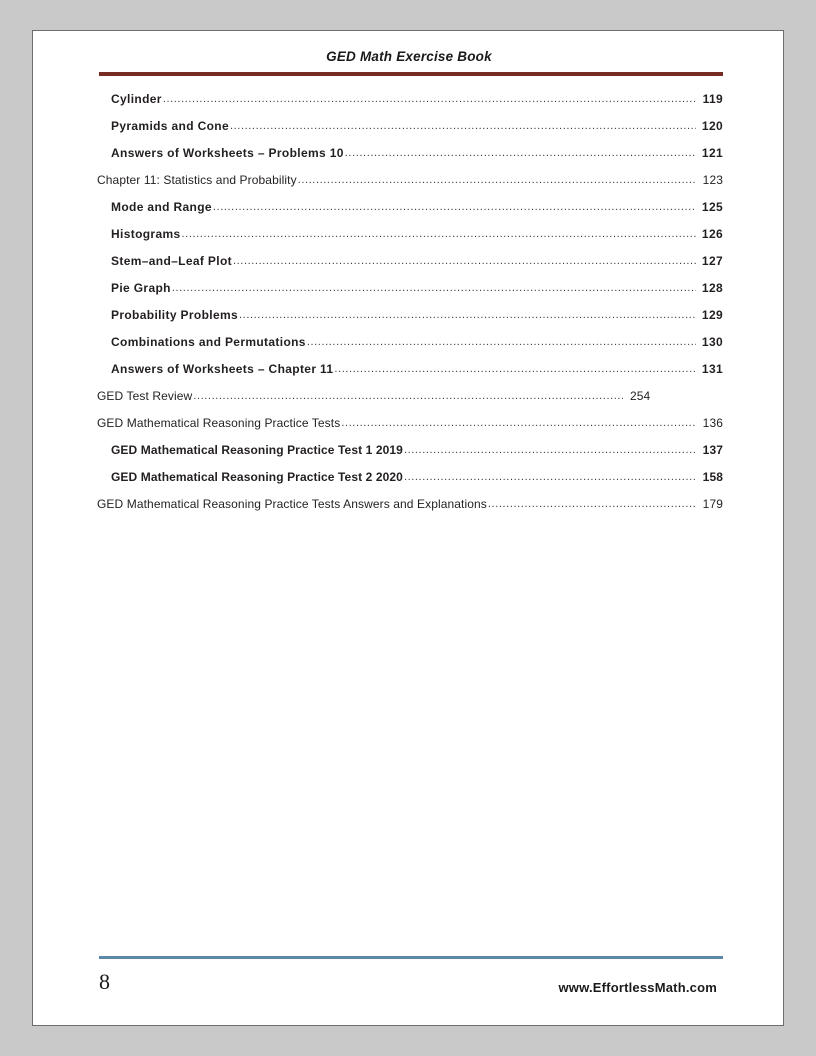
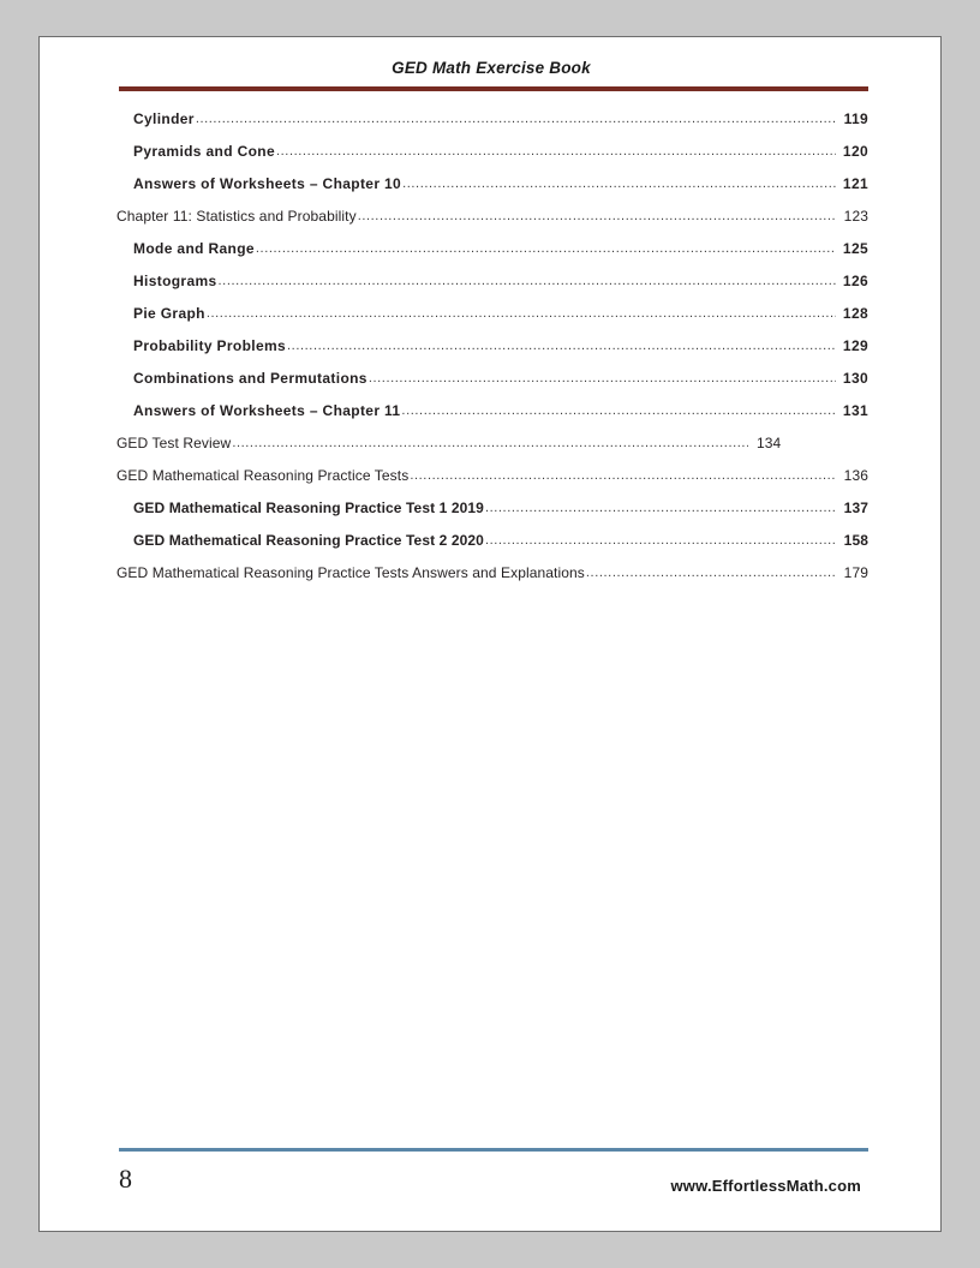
  GED Math Exercise Book
  Cylinder
  119
  Pyramids and Cone
  120
- Answers of Worksheets – Problems 10
+ Answers of Worksheets – Chapter 10
  121
  Chapter 11: Statistics and Probability
  123
  Mode and Range
  125
  Histograms
  126
- Stem–and–Leaf Plot
- 127
  Pie Graph
  128
  Probability Problems
  129
  Combinations and Permutations
  130
  Answers of Worksheets – Chapter 11
  131
  GED Test Review
- 254
+ 134
  GED Mathematical Reasoning Practice Tests
  136
  GED Mathematical Reasoning Practice Test 1 2019
  137
  GED Mathematical Reasoning Practice Test 2 2020
  158
  GED Mathematical Reasoning Practice Tests Answers and Explanations
  179
  8
  www.EffortlessMath.com
